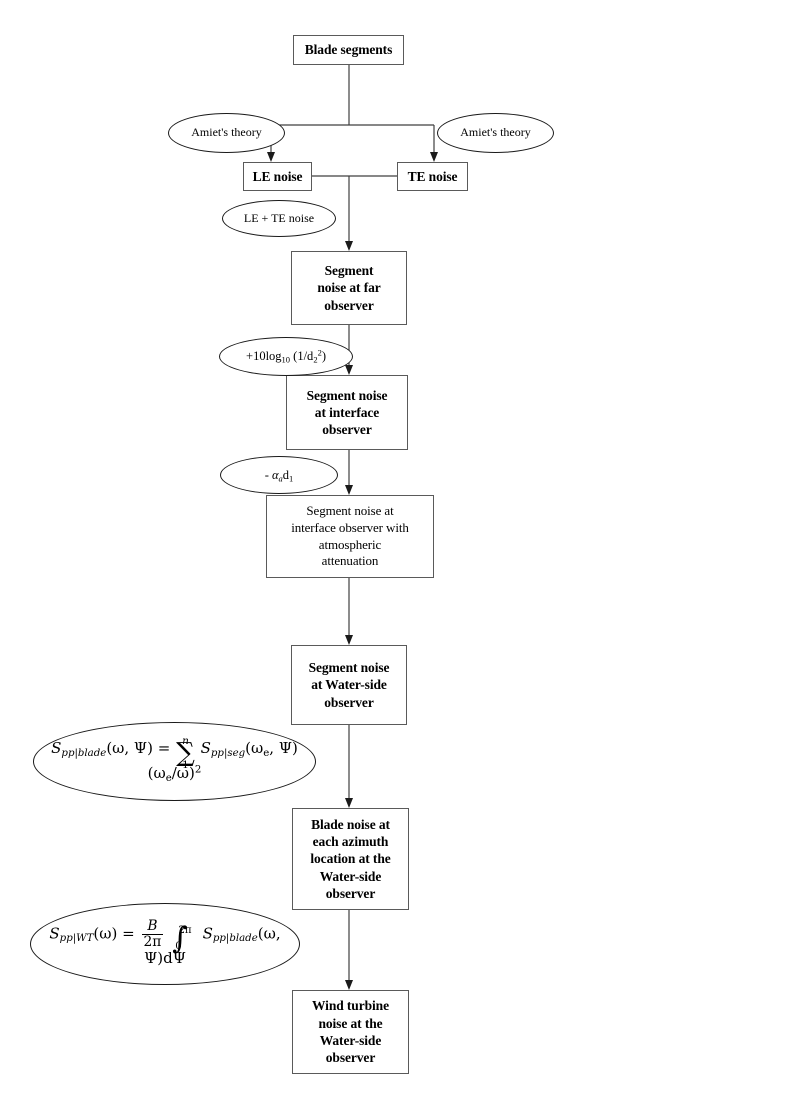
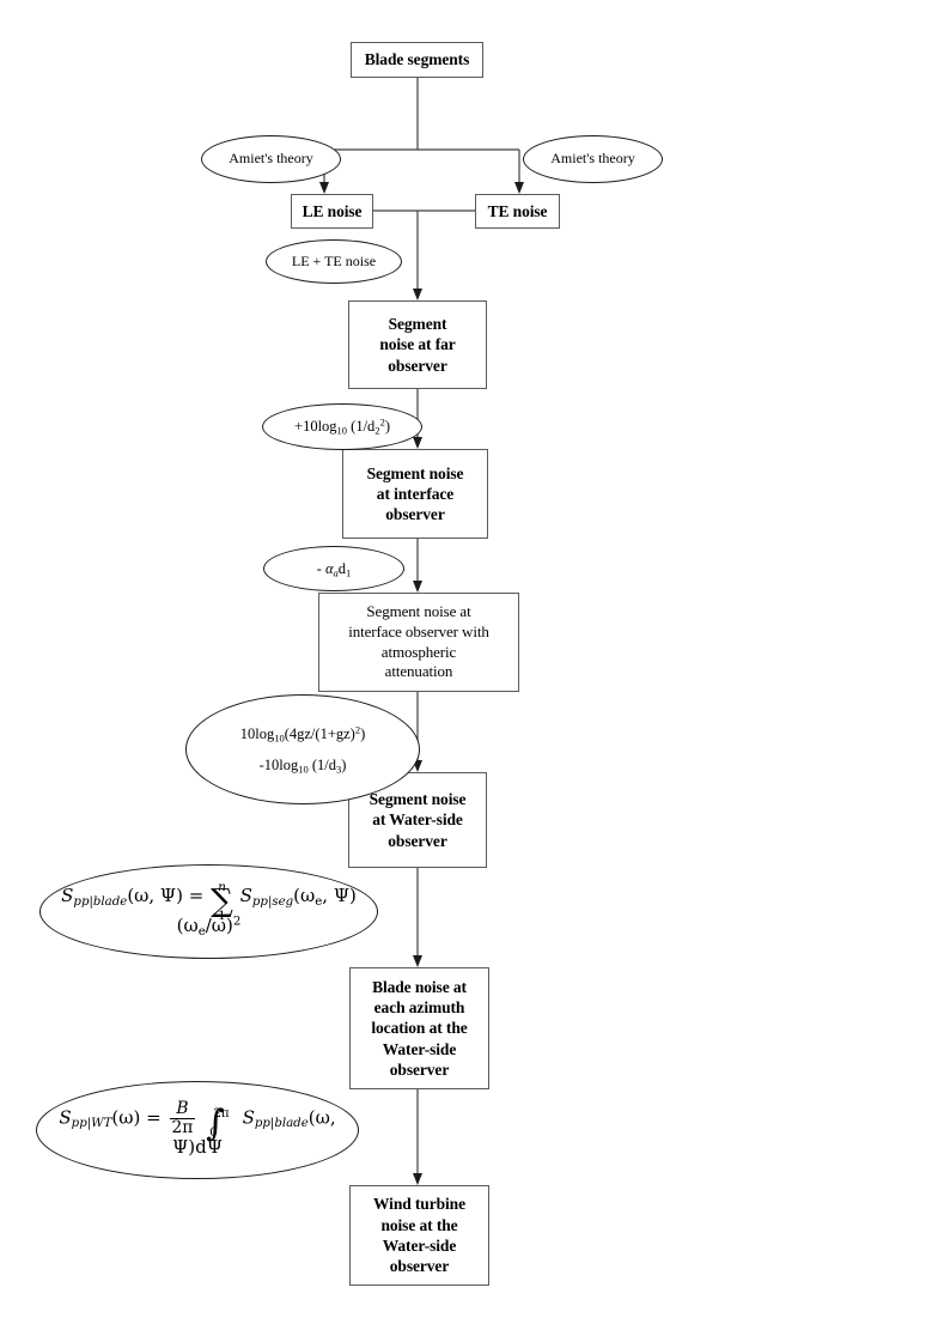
  Blade segments
  LE noise
  TE noise
  Segment
  noise at far
  observer
  Segment noise
  at interface
  observer
  Segment noise at
  interface observer with
  atmospheric
  attenuation
  Segment noise
  at Water-side
  observer
  Blade noise at
  each azimuth
  location at the
  Water-side
  observer
  Wind turbine
  noise at the
  Water-side
  observer
  Amiet's theory
  Amiet's theory
  LE + TE noise
  +10log10 (1/d22)
  - αad1
+ 10log10(4gz/(1+gz)2)
+ -10log10 (1/d3)
  Spp|blade(ω, Ψ) =
  n
  ∑
  1
  Spp|seg(ωe, Ψ)(ωe/ω)2
  Spp|WT(ω) =
  B
  2π
  2π
  ∫
  0
  Spp|blade(ω, Ψ)dΨ
